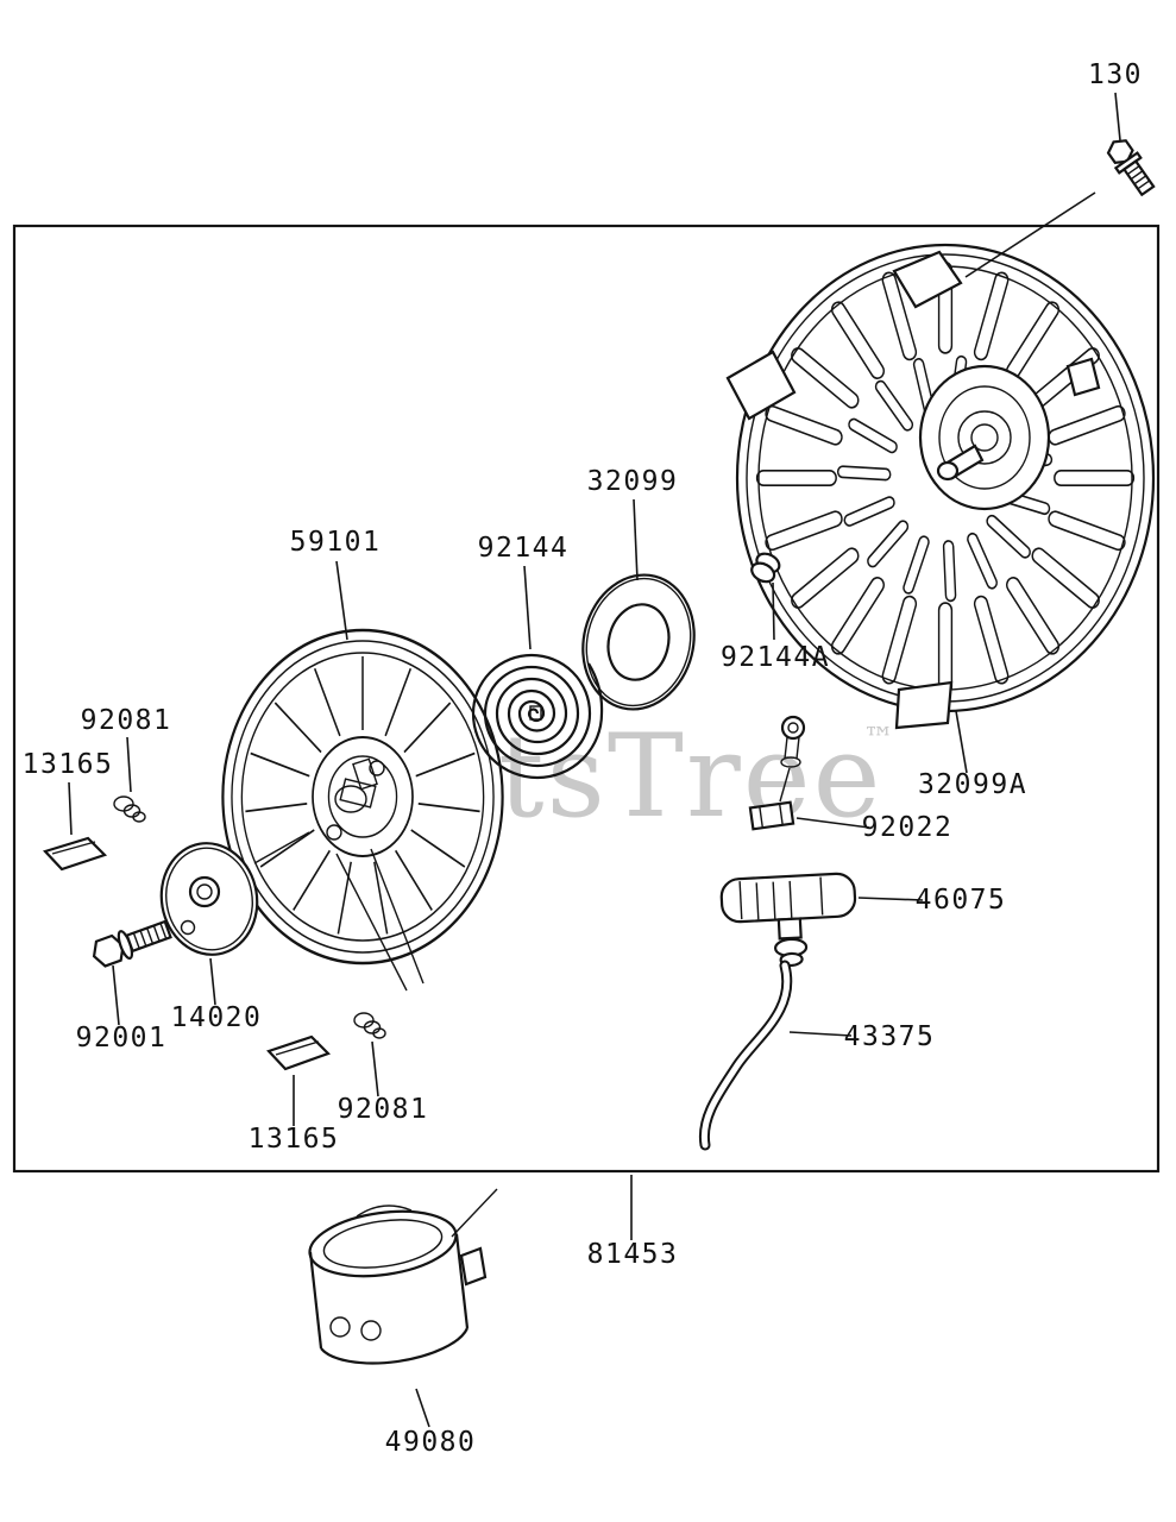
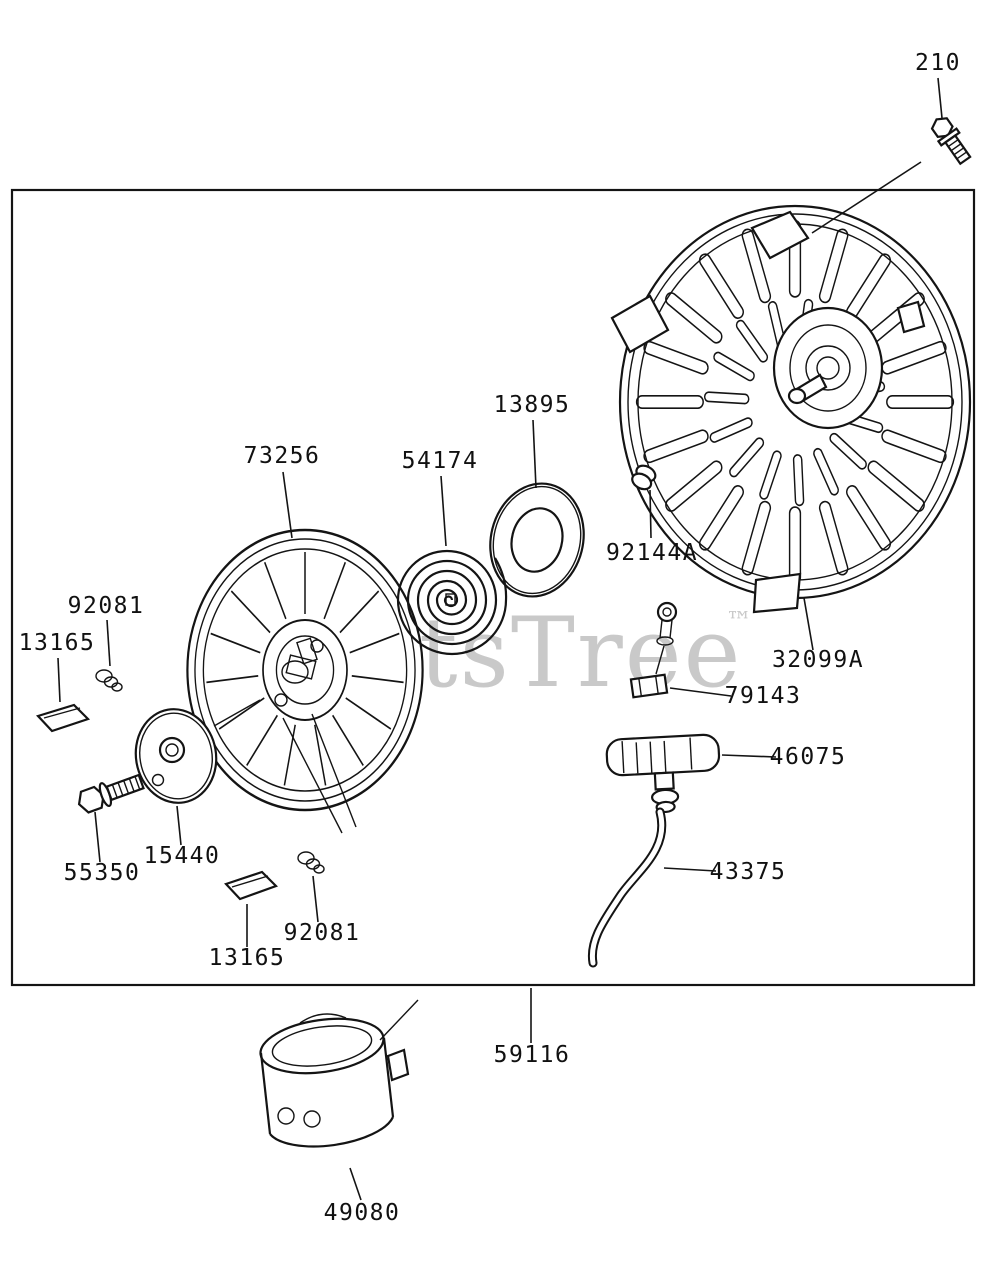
  ™
- 130
+ 210
- 32099
+ 13895
- 92144
+ 54174
- 59101
+ 73256
  92144A
  92081
  13165
  32099A
- 92022
+ 79143
  46075
- 92001
+ 55350
- 14020
+ 15440
  43375
  92081
  13165
- 81453
+ 59116
  49080
